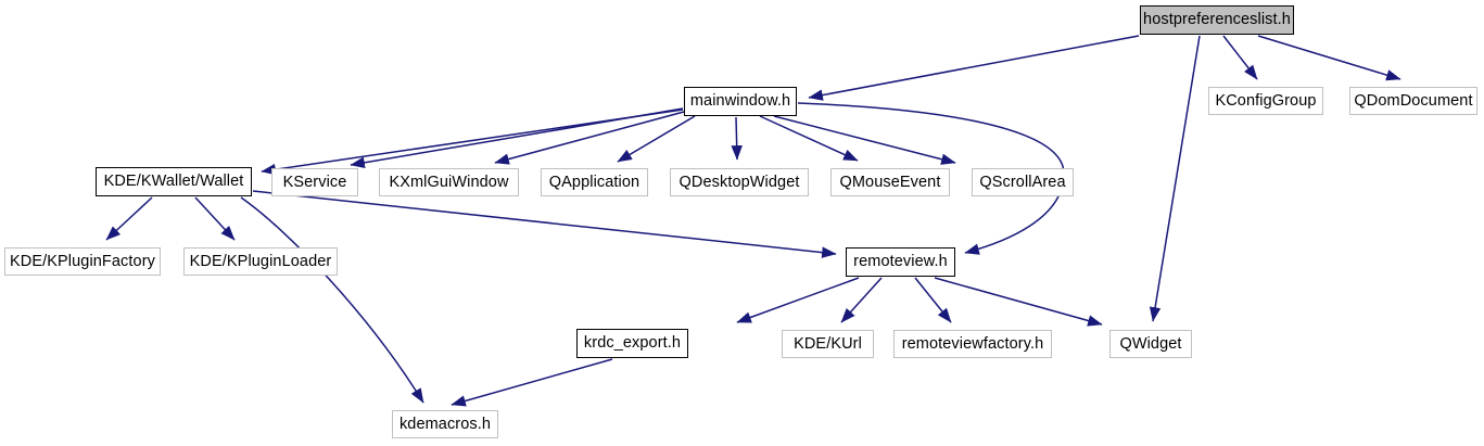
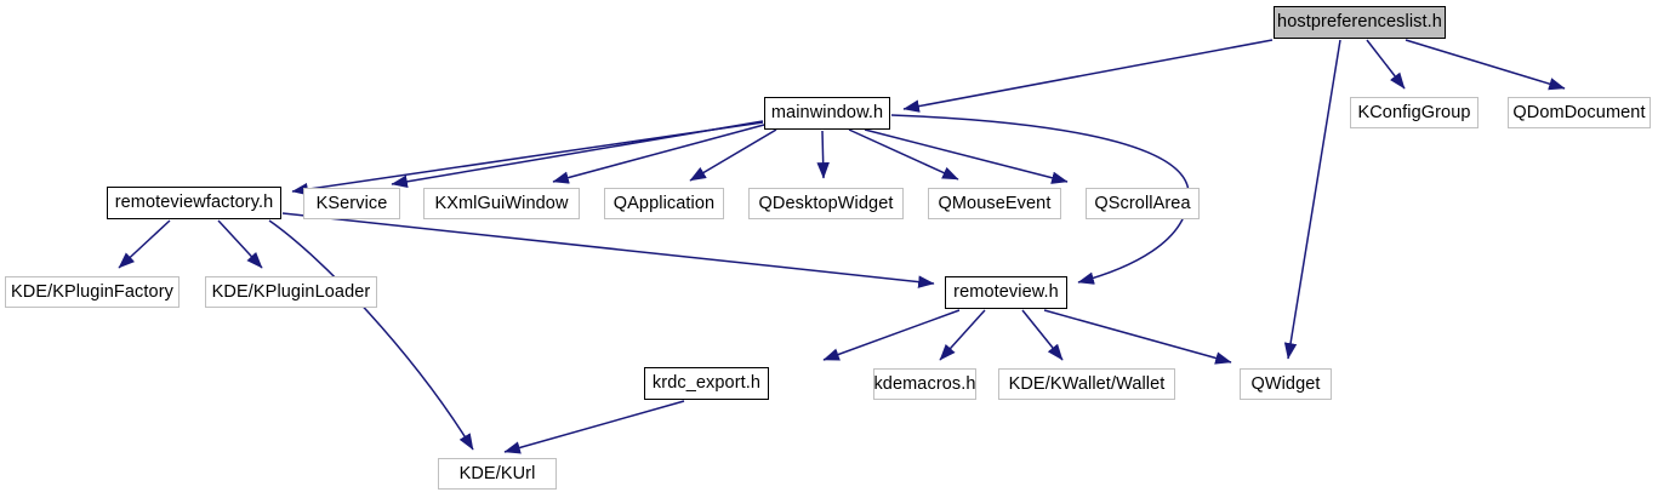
  hostpreferenceslist.h
  KConfigGroup
  QDomDocument
  mainwindow.h
- KDE/KWallet/Wallet
+ remoteviewfactory.h
  KService
  KXmlGuiWindow
  QApplication
  QDesktopWidget
  QMouseEvent
  QScrollArea
  KDE/KPluginFactory
  KDE/KPluginLoader
  remoteview.h
  krdc_export.h
- KDE/KUrl
+ kdemacros.h
- remoteviewfactory.h
+ KDE/KWallet/Wallet
  QWidget
- kdemacros.h
+ KDE/KUrl
